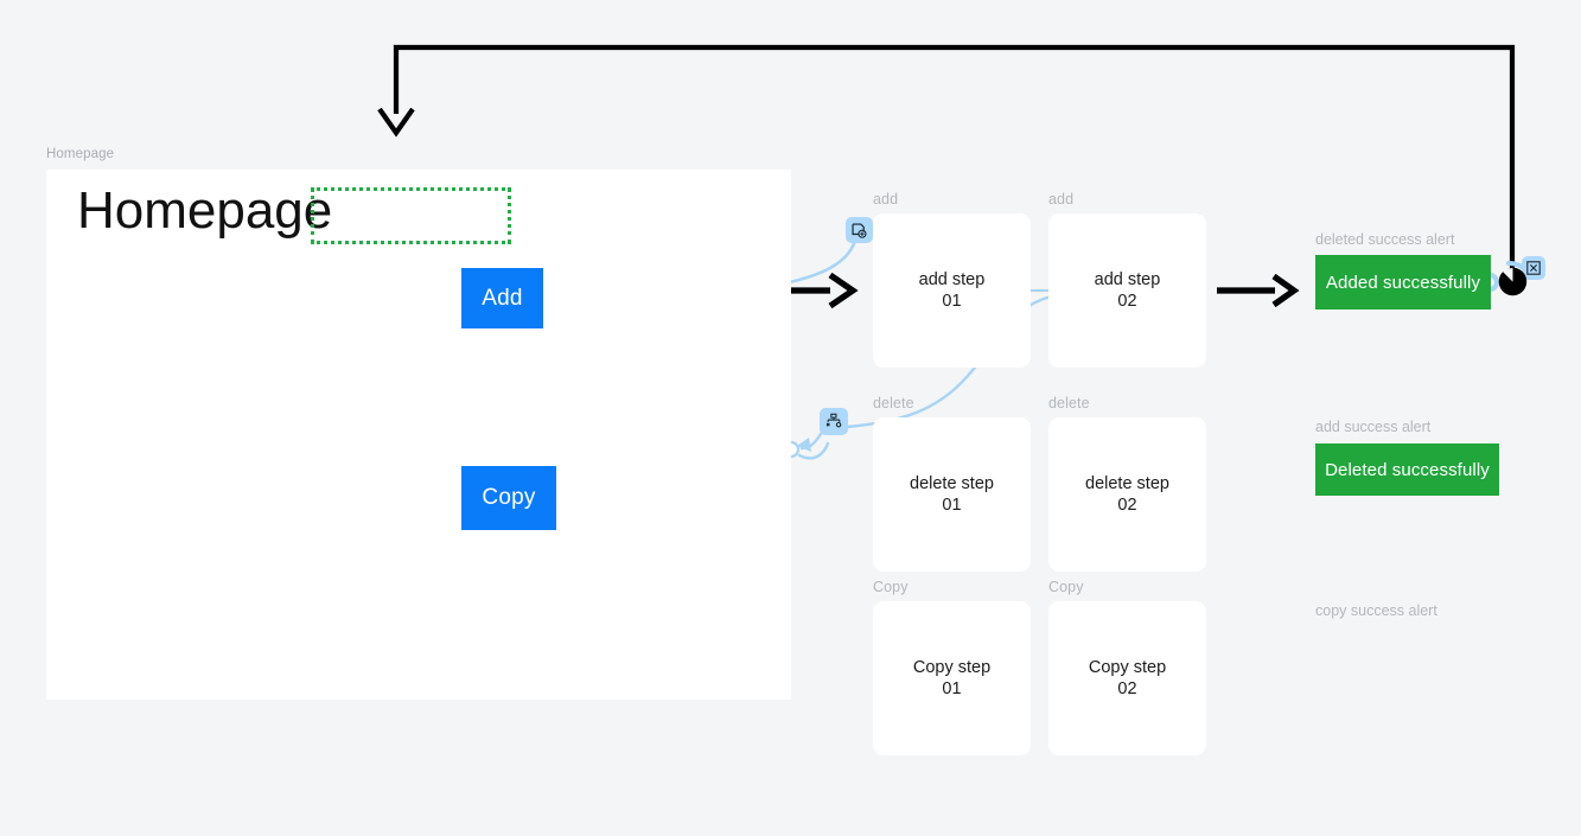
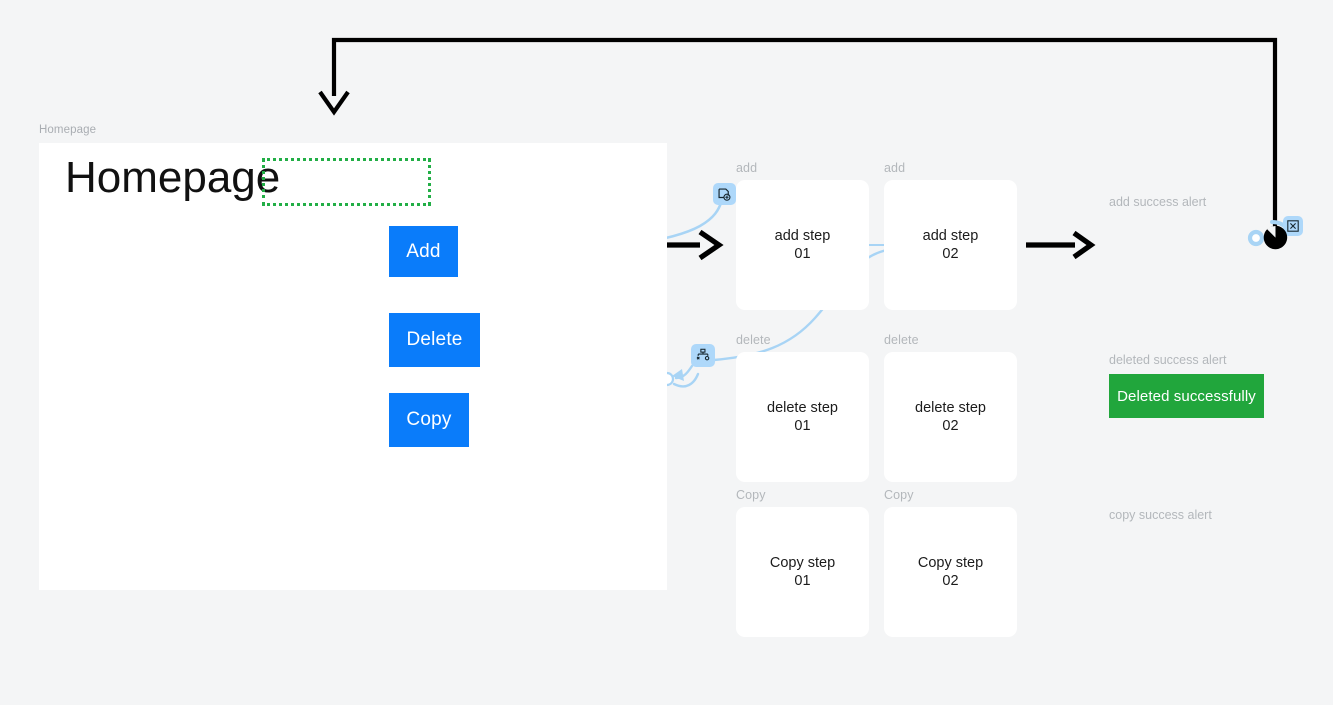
  Homepage
  Homepage
  Add
+ Delete
  Copy
  add
  add
  add step
  01
  add step
  02
  delete
  delete
  delete step
  01
  delete step
  02
  Copy
  Copy
  Copy step
  01
  Copy step
  02
- deleted success alert
+ add success alert
- Added successfully
- add success alert
+ deleted success alert
  Deleted successfully
  copy success alert
